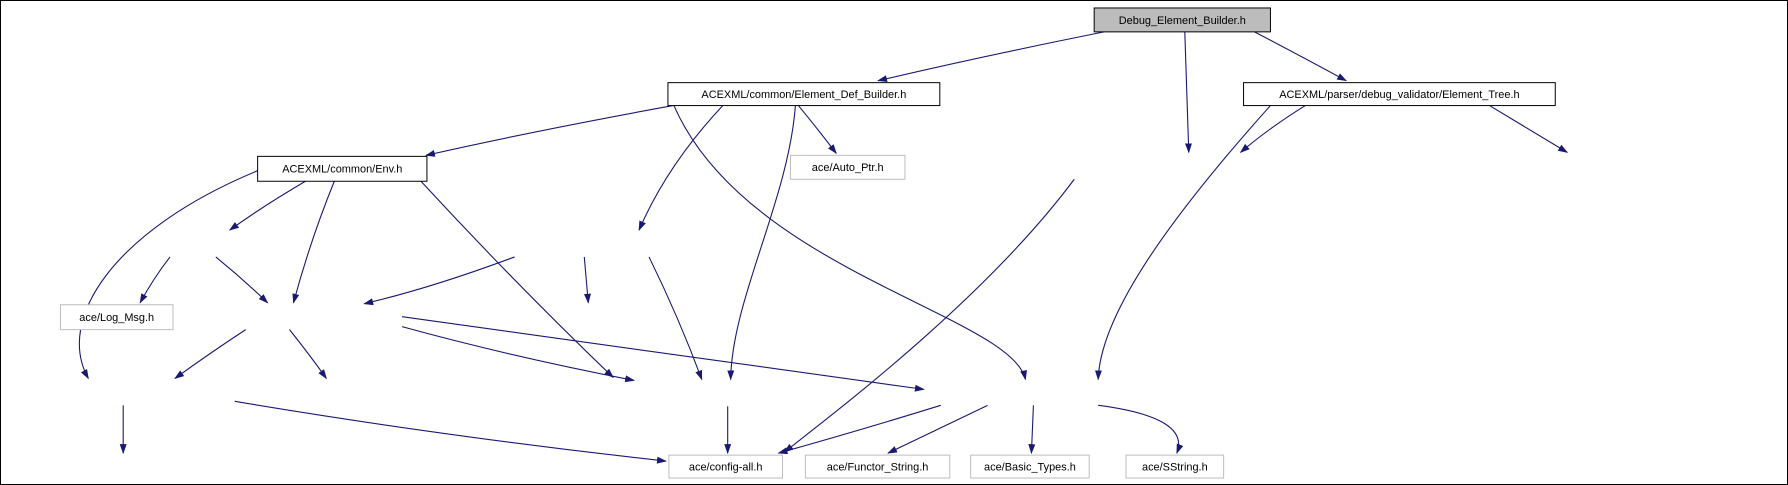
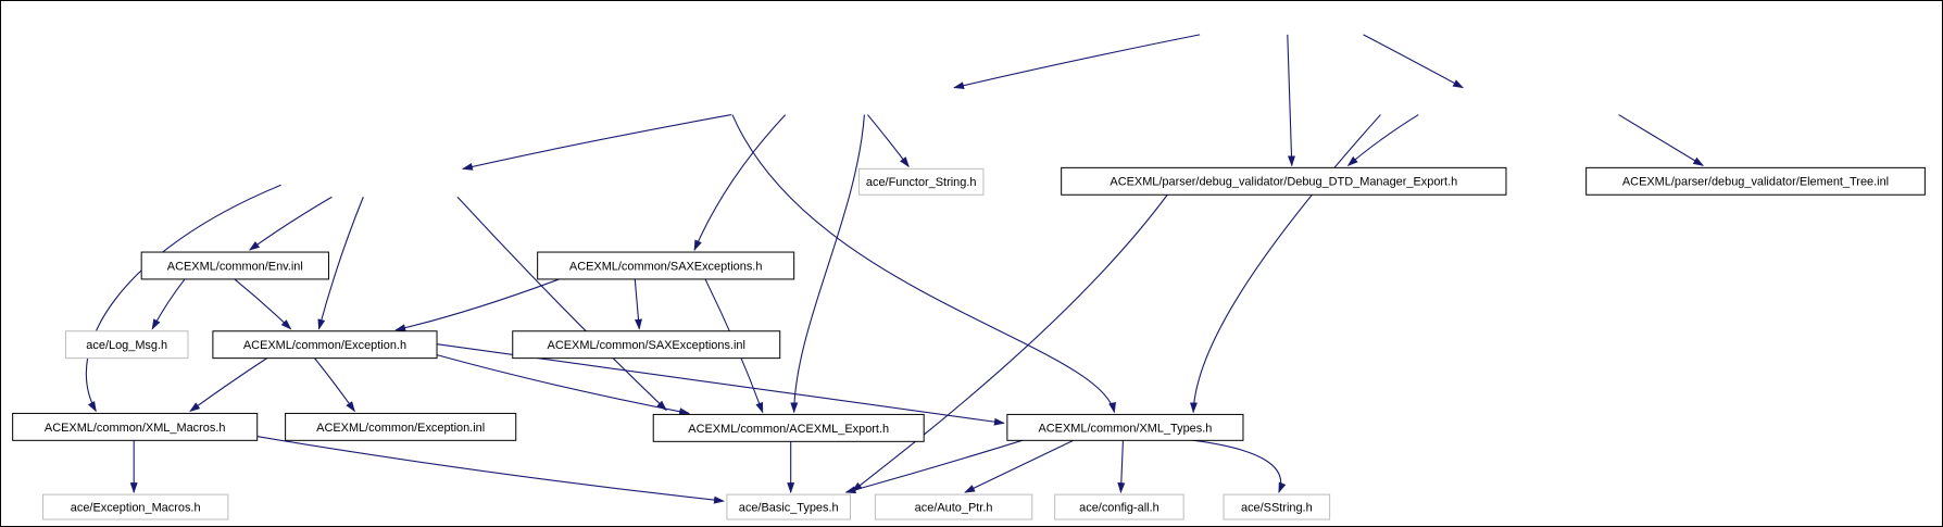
- Debug_Element_Builder.h
- ACEXML/common/Element_Def_Builder.h
- ACEXML/parser/debug_validator/Element_Tree.h
- ACEXML/common/Env.h
- ace/Auto_Ptr.h
+ ace/Functor_String.h
+ ACEXML/parser/debug_validator/Debug_DTD_Manager_Export.h
+ ACEXML/parser/debug_validator/Element_Tree.inl
+ ACEXML/common/Env.inl
+ ACEXML/common/SAXExceptions.h
  ace/Log_Msg.h
+ ACEXML/common/Exception.h
+ ACEXML/common/SAXExceptions.inl
+ ACEXML/common/XML_Macros.h
+ ACEXML/common/Exception.inl
+ ACEXML/common/ACEXML_Export.h
+ ACEXML/common/XML_Types.h
+ ace/Exception_Macros.h
- ace/config-all.h
+ ace/Basic_Types.h
- ace/Functor_String.h
+ ace/Auto_Ptr.h
- ace/Basic_Types.h
+ ace/config-all.h
  ace/SString.h
